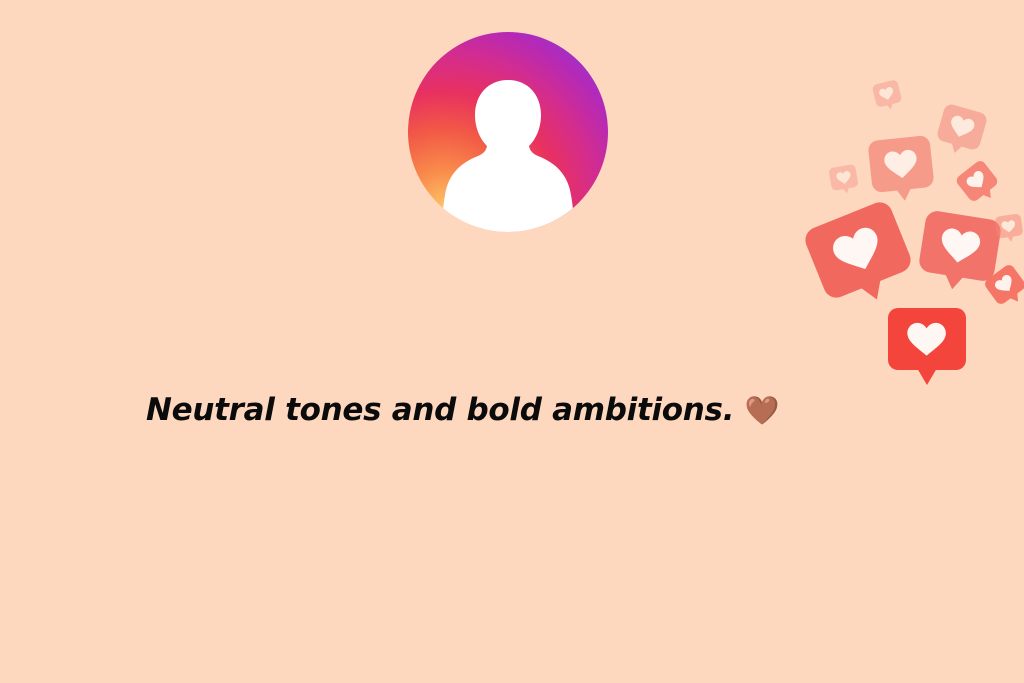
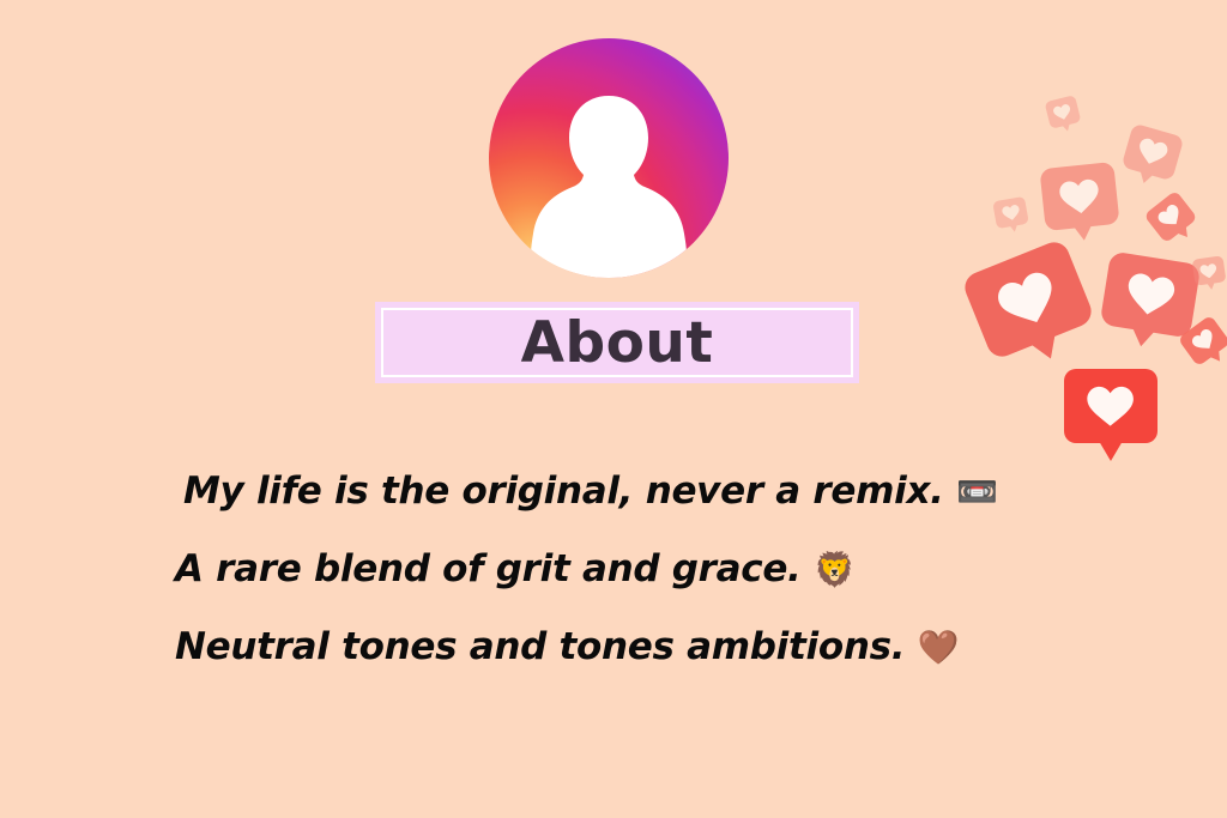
+ About
+ My life is the original, never a remix. 📼
+ A rare blend of grit and grace. 🦁
- Neutral tones and bold ambitions. 🤎
+ Neutral tones and tones ambitions. 🤎
